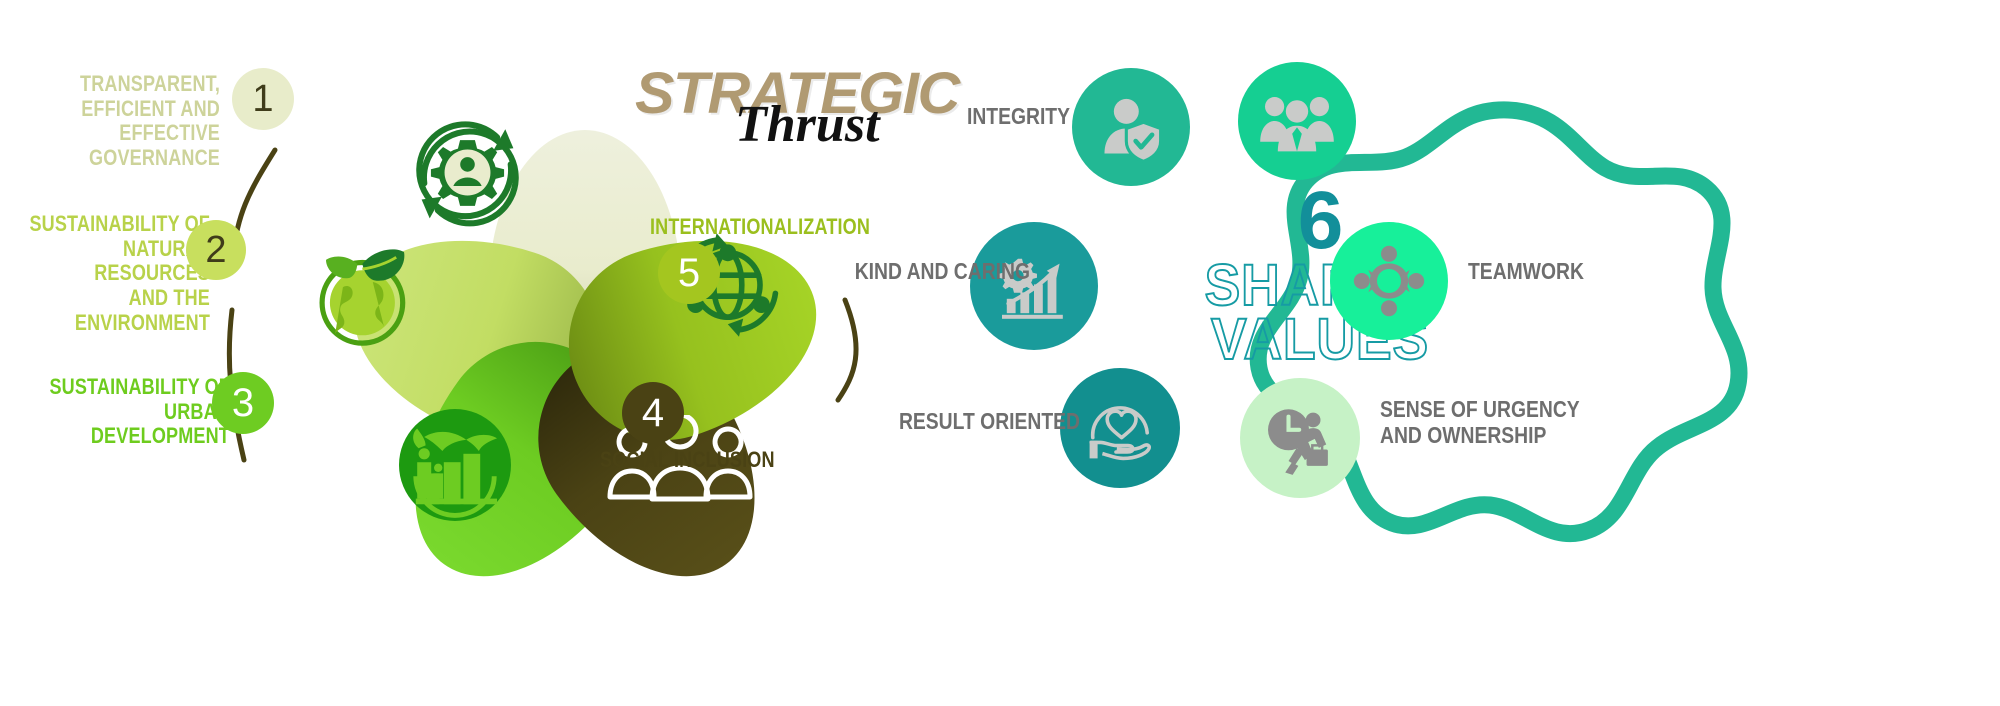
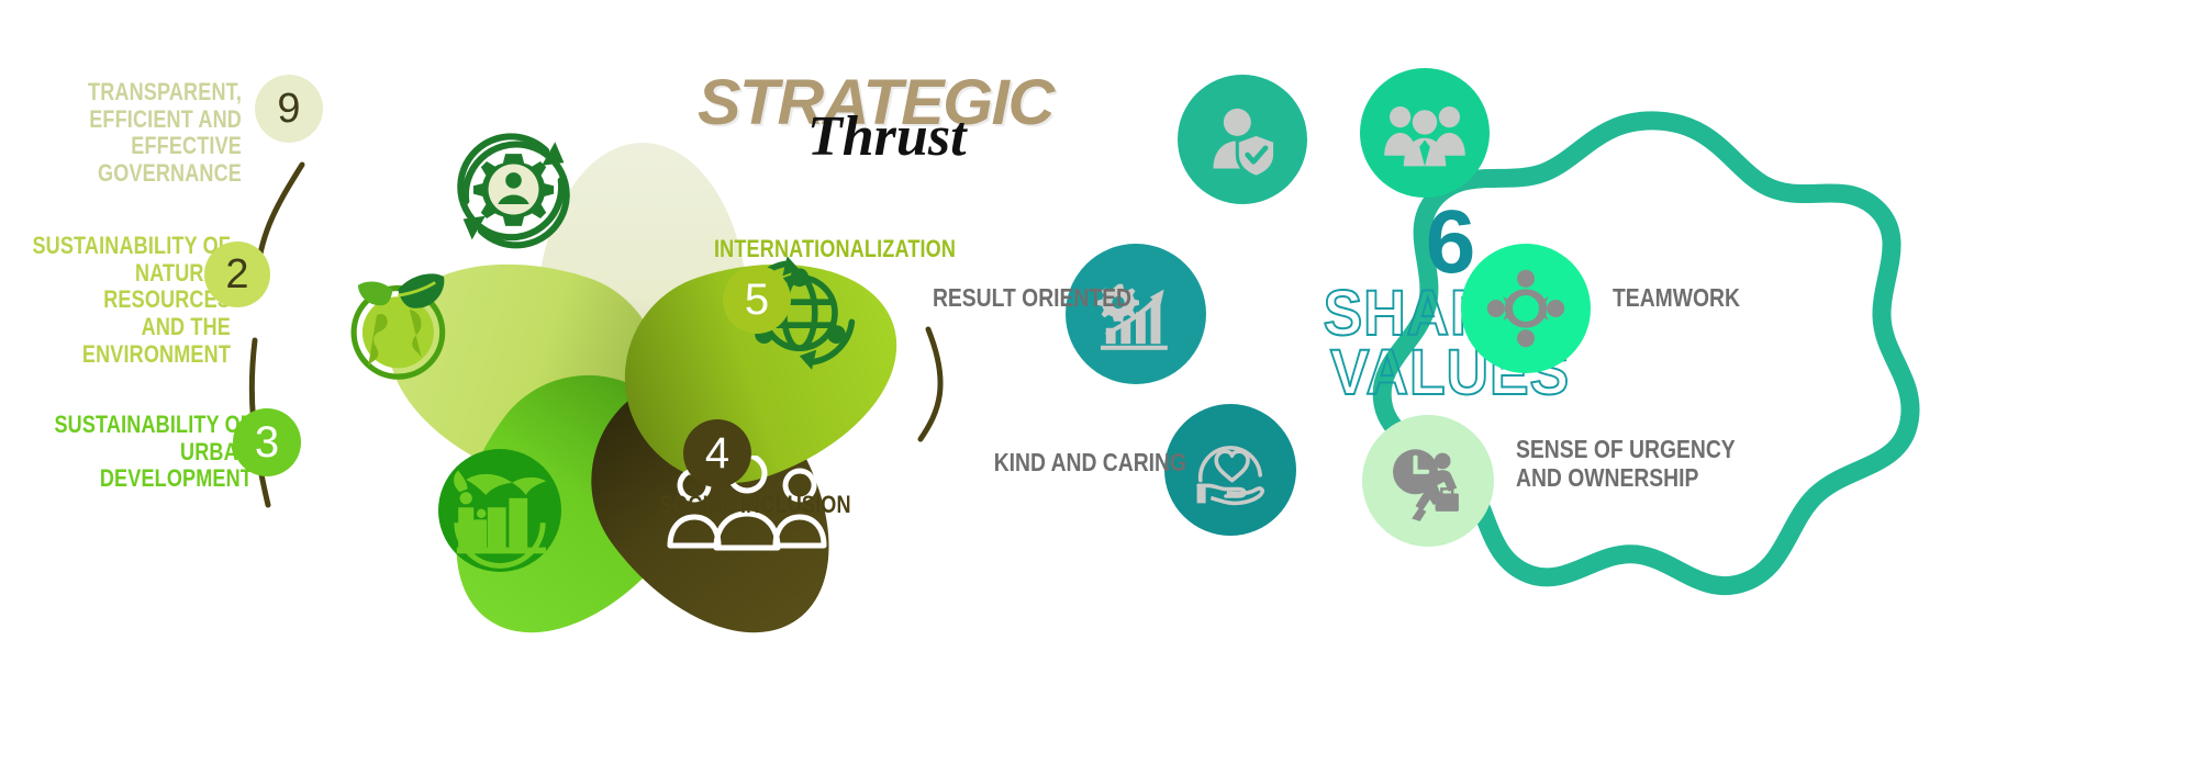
  STRATEGIC
  Thrust
  TRANSPARENT, EFFICIENT AND
  EFFECTIVE GOVERNANCE
- 1
+ 9
  SUSTAINABILITY O
  NATUR RESOURCE
  AND THE ENVIRONMENT
  2
  SUSTAINABILITY O
  URBA DEVELOPMENT
  3
  4
  SOCIAL INCLUSION
  INTERNATIONALIZATION
  5
  6
  VALUES
- INTEGRITY
- KIND AND CARING
+ RESULT ORIENTED
  TEAMWORK
- RESULT ORIENTED
+ KIND AND CARING
  SENSE OF URGENCY
  AND OWNERSHIP
